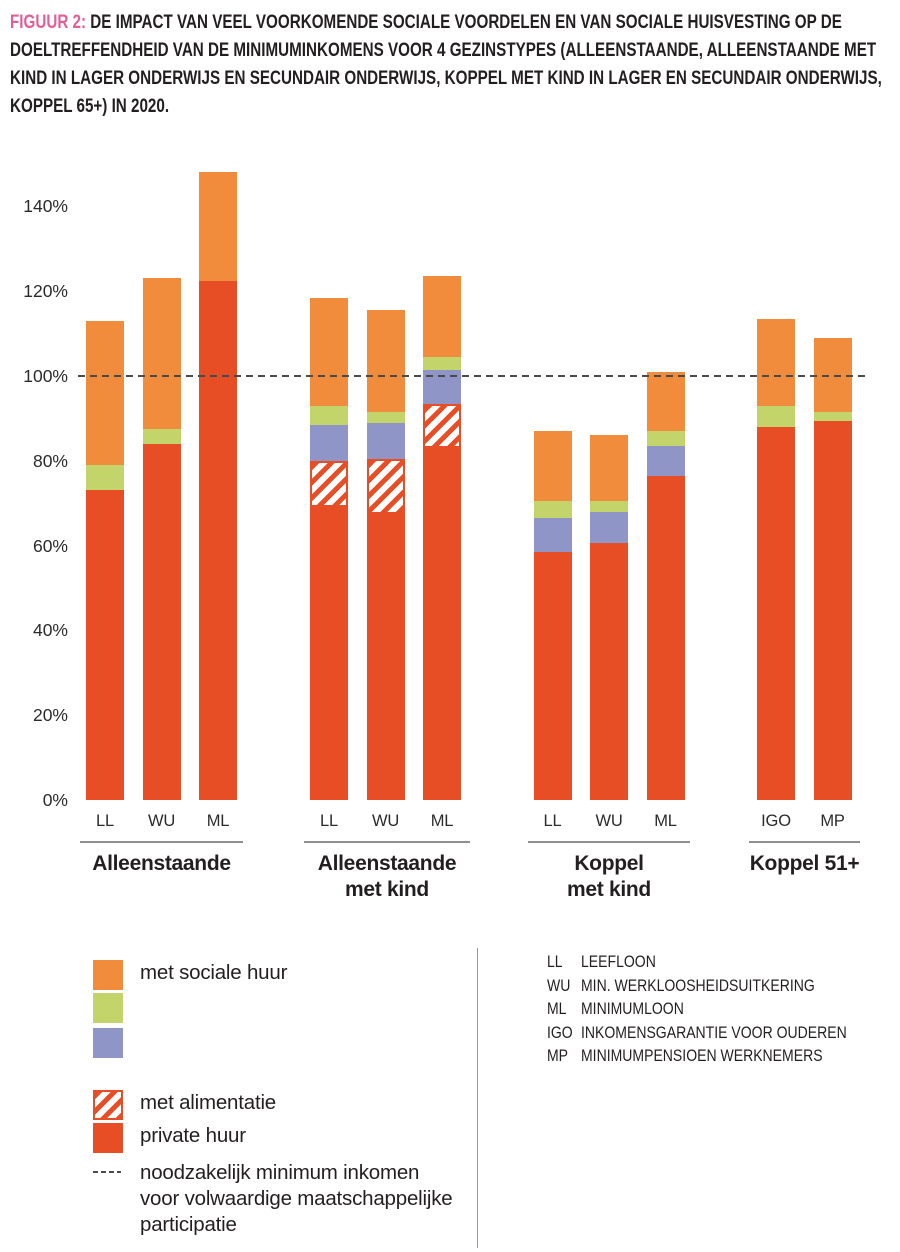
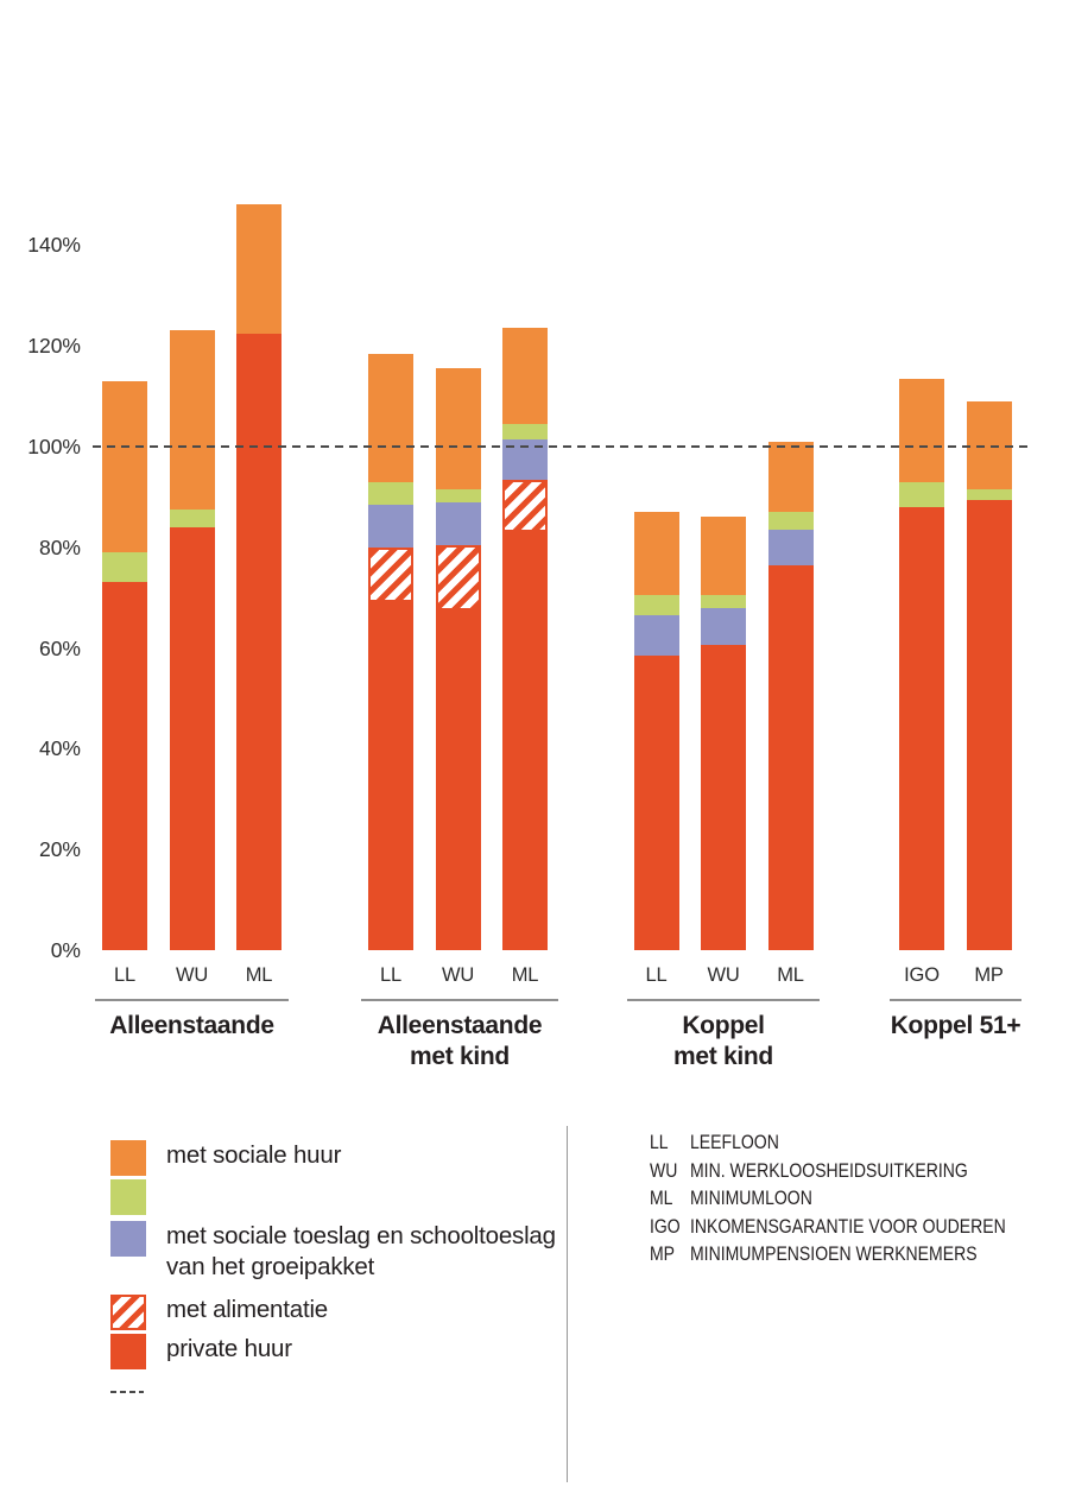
- FIGUUR 2: DE IMPACT VAN VEEL VOORKOMENDE SOCIALE VOORDELEN EN VAN SOCIALE HUISVESTING OP DE DOELTREFFENDHEID VAN DE MINIMUMINKOMENS VOOR 4 GEZINSTYPES (ALLEENSTAANDE, ALLEENSTAANDE MET KIND IN LAGER ONDERWIJS EN SECUNDAIR ONDERWIJS, KOPPEL MET KIND IN LAGER EN SECUNDAIR ONDERWIJS, KOPPEL 65+) IN 2020.
  0%
  20%
  40%
  60%
  80%
  100%
  120%
  140%
  LL
  WU
  ML
  Alleenstaande
  LL
  WU
  ML
  Alleenstaande
  met kind
  LL
  WU
  ML
  Koppel
  met kind
  IGO
  MP
  Koppel 51+
  met sociale huur
+ met sociale toeslag en schooltoeslag
+ van het groeipakket
  met alimentatie
  private huur
- noodzakelijk minimum inkomen
- voor volwaardige maatschappelijke
- participatie
  LL LEEFLOON
  WU MIN. WERKLOOSHEIDSUITKERING
  ML MINIMUMLOON
  IGO INKOMENSGARANTIE VOOR OUDEREN
  MP MINIMUMPENSIOEN WERKNEMERS
